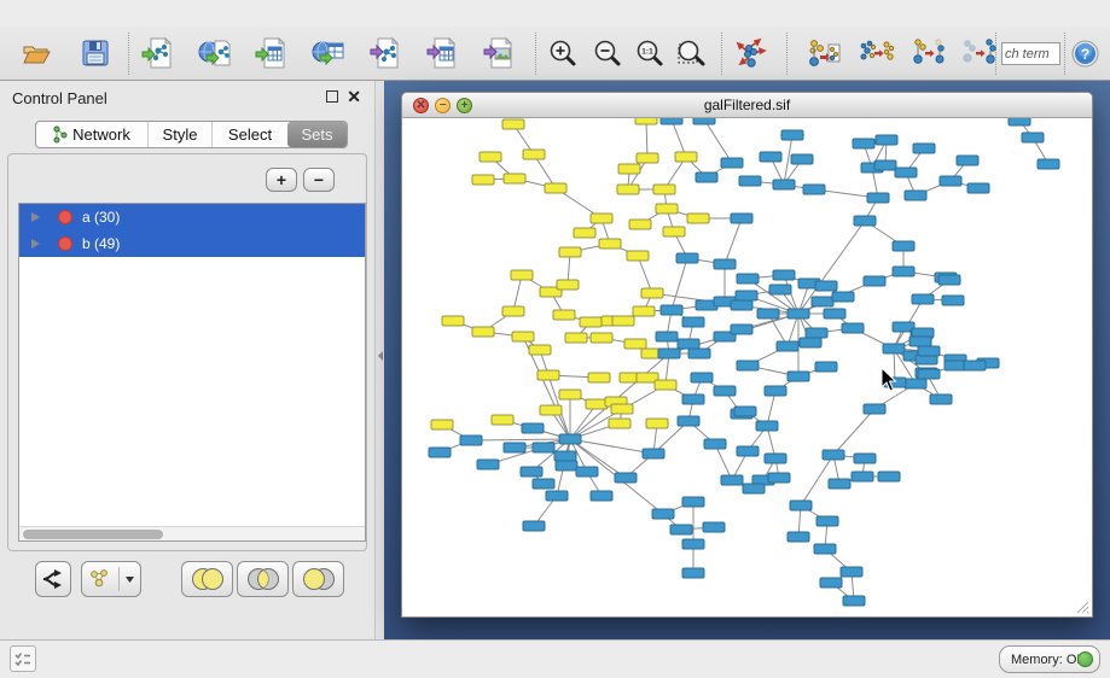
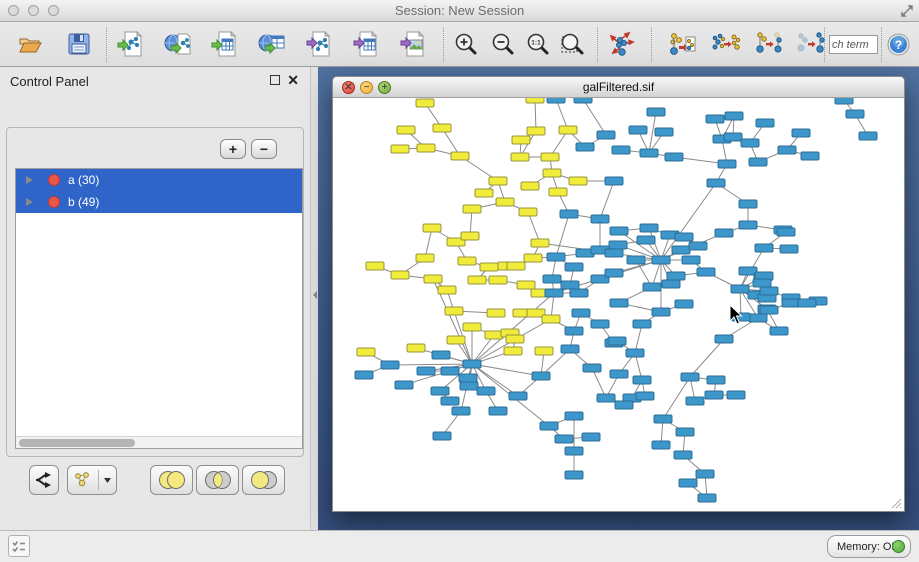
+ Session: New Session
  ch term
  ?
  Control Panel
  ✕
- Network
- Style
- Select
- Sets
  +
  −
  a (30)
  b (49)
  ✕
  −
  +
  galFiltered.sif
  Memory: O
